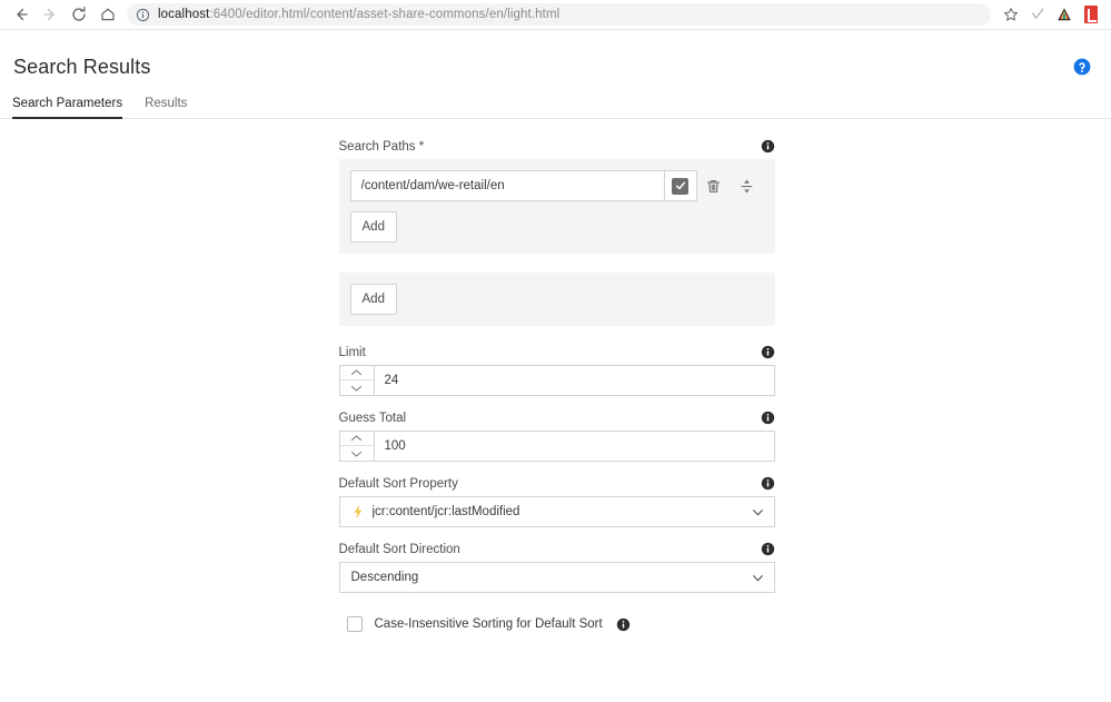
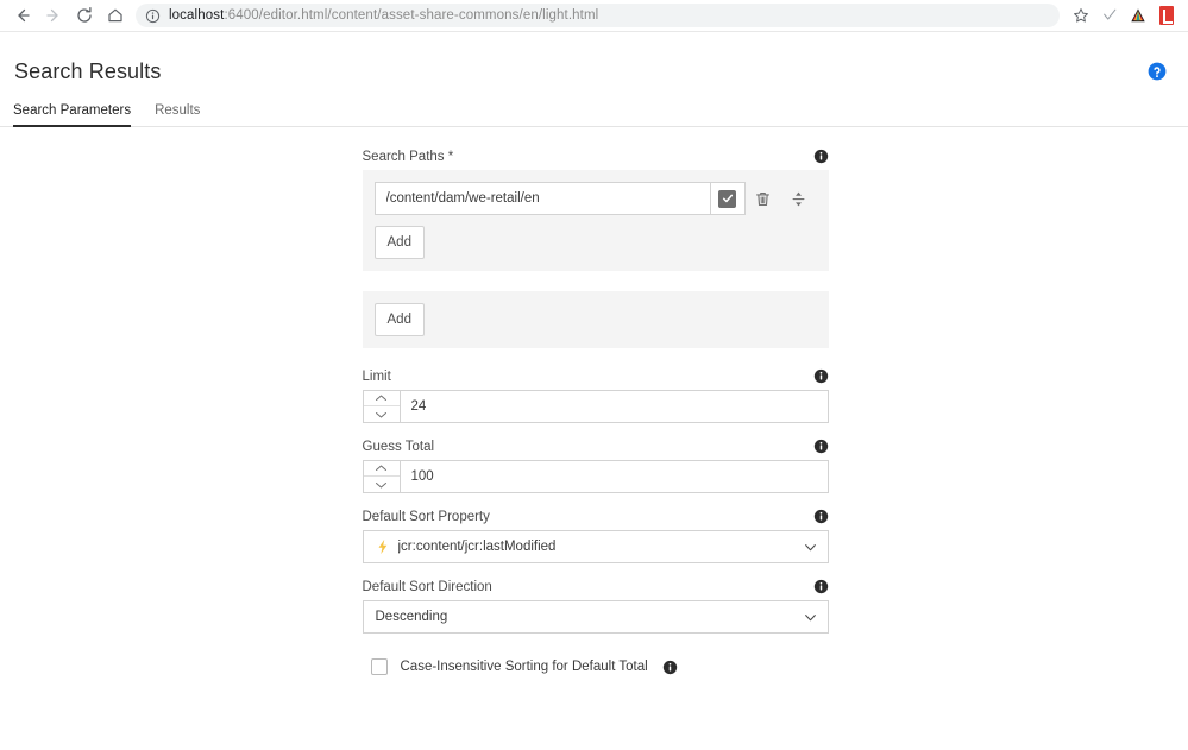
  localhost:6400/editor.html/content/asset-share-commons/en/light.html
  Search Results
  Search Parameters
  Results
  Search Paths *
  /content/dam/we-retail/en
  Add
  Add
  Limit
  24
  Guess Total
  100
  Default Sort Property
  jcr:content/jcr:lastModified
  Default Sort Direction
  Descending
- Case-Insensitive Sorting for Default Sort
+ Case-Insensitive Sorting for Default Total
